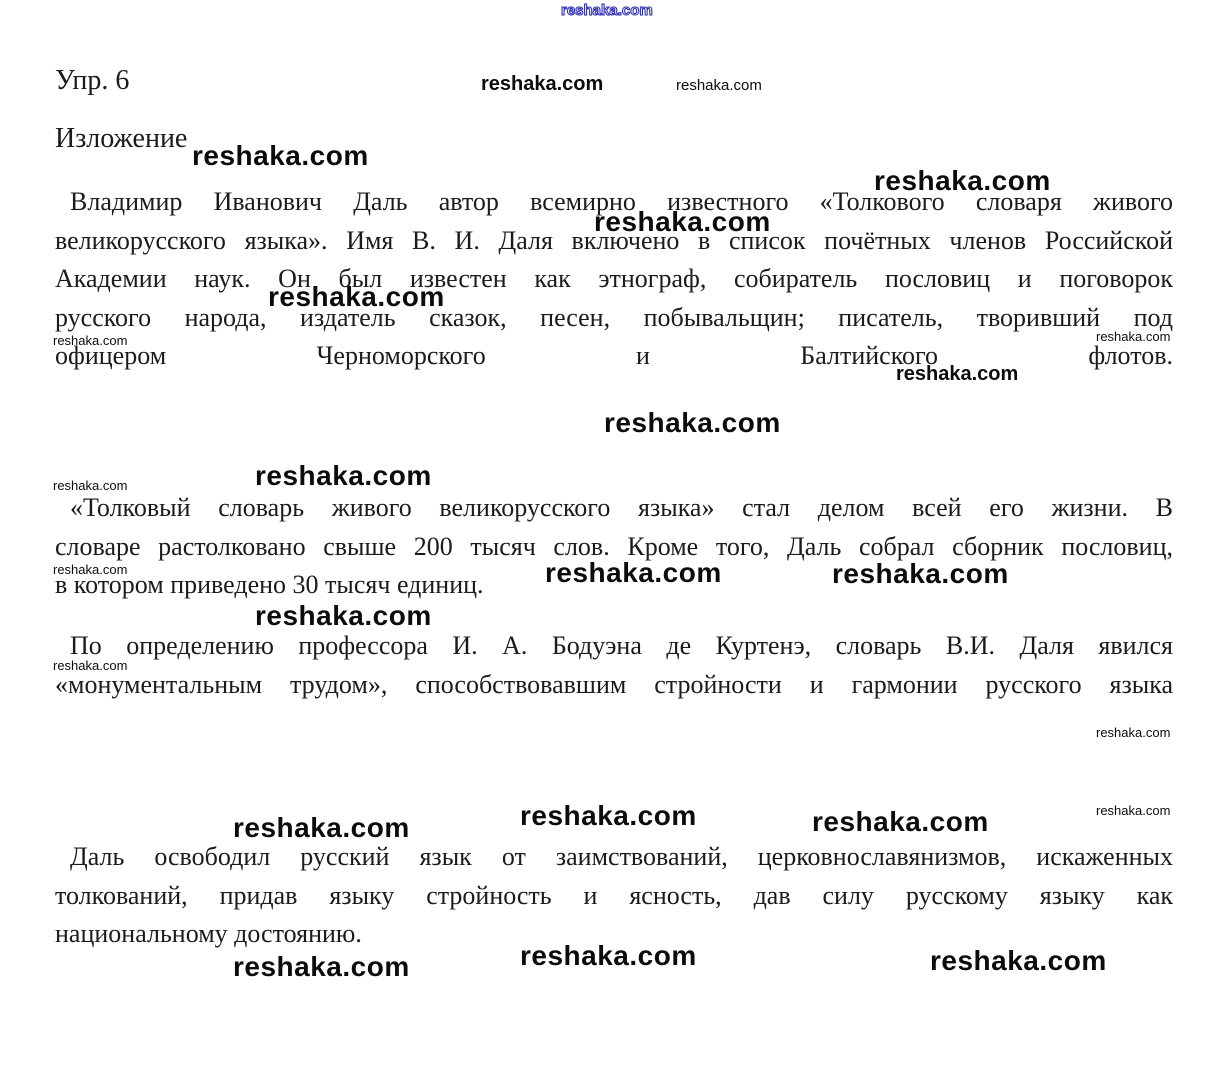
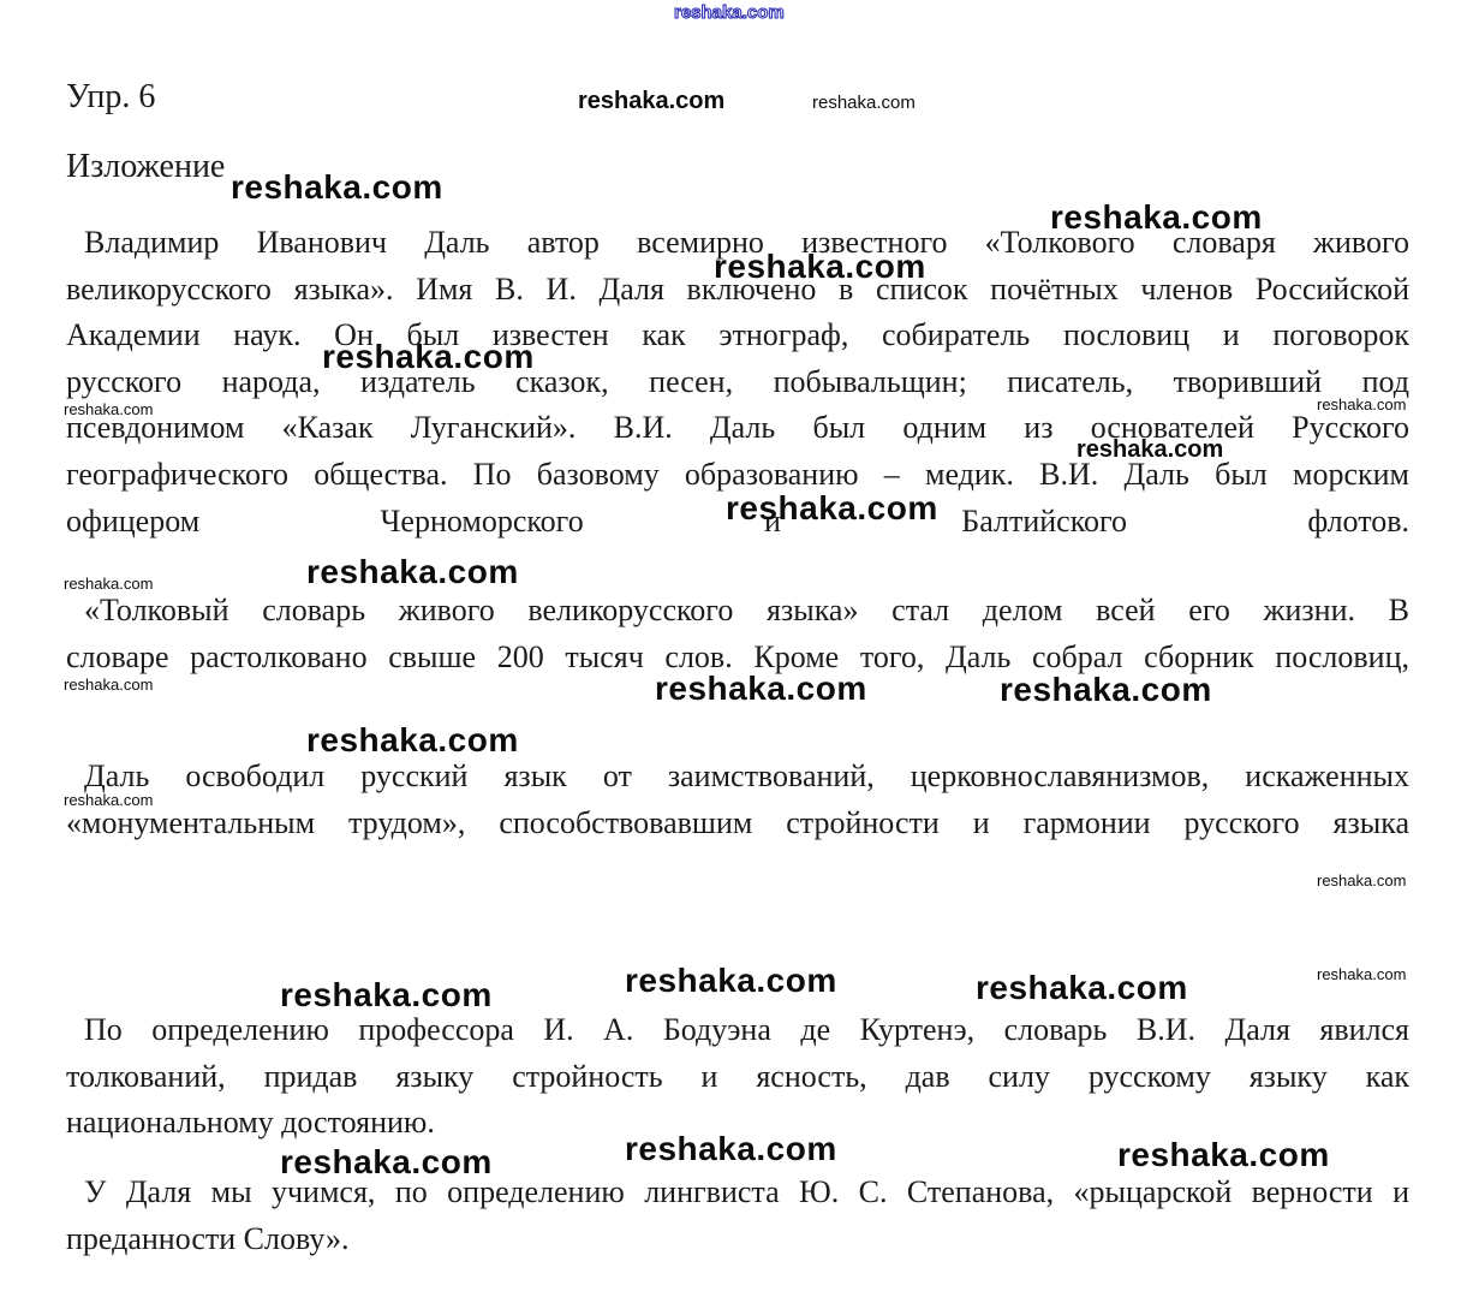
  Упр. 6
  Изложение
  Владимир Иванович Даль автор всемирно известного «Толкового словаря живого
  великорусского языка». Имя В. И. Даля включено в список почётных членов Российской
  Академии наук. Он был известен как этнограф, собиратель пословиц и поговорок
  русского народа, издатель сказок, песен, побывальщин; писатель, творивший под
+ псевдонимом «Казак Луганский». В.И. Даль был одним из основателей Русского
+ географического общества. По базовому образованию – медик. В.И. Даль был морским
  офицером Черноморского и Балтийского флотов.
  «Толковый словарь живого великорусского языка» стал делом всей его жизни. В
  словаре растолковано свыше 200 тысяч слов. Кроме того, Даль собрал сборник пословиц,
- в котором приведено 30 тысяч единиц.
- По определению профессора И. А. Бодуэна де Куртенэ, словарь В.И. Даля явился
+ Даль освободил русский язык от заимствований, церковнославянизмов, искаженных
  «монументальным трудом», способствовавшим стройности и гармонии русского языка
- Даль освободил русский язык от заимствований, церковнославянизмов, искаженных
+ По определению профессора И. А. Бодуэна де Куртенэ, словарь В.И. Даля явился
  толкований, придав языку стройность и ясность, дав силу русскому языку как
  национальному достоянию.
+ У Даля мы учимся, по определению лингвиста Ю. С. Степанова, «рыцарской верности и
+ преданности Слову».
  reshaka.com
  reshaka.com
  reshaka.com
  reshaka.com
  reshaka.com
  reshaka.com
  reshaka.com
  reshaka.com
  reshaka.com
  reshaka.com
  reshaka.com
  reshaka.com
  reshaka.com
  reshaka.com
  reshaka.com
  reshaka.com
  reshaka.com
  reshaka.com
  reshaka.com
  reshaka.com
  reshaka.com
  reshaka.com
  reshaka.com
  reshaka.com
  reshaka.com
  reshaka.com
